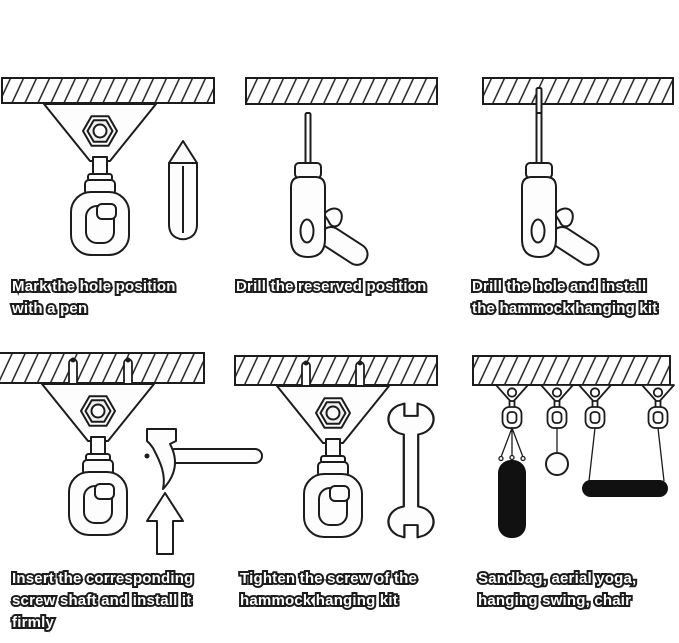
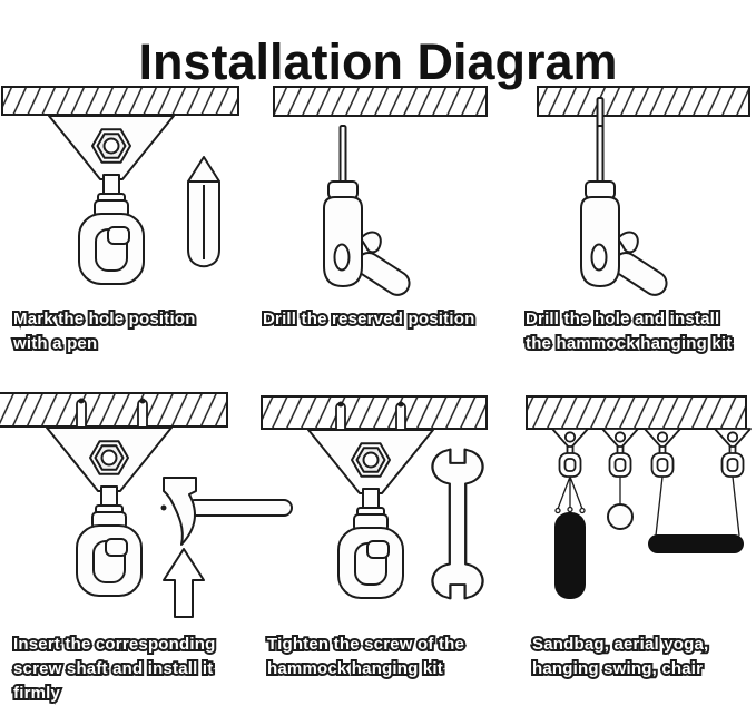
+ Installation Diagram
  Mark the hole position with a pen
  Drill the reserved position
  Drill the hole and install the hammock hanging kit
  Insert the corresponding screw shaft and install it firmly
  Tighten the screw of the hammock hanging kit
  Sandbag, aerial yoga, hanging swing, chair
